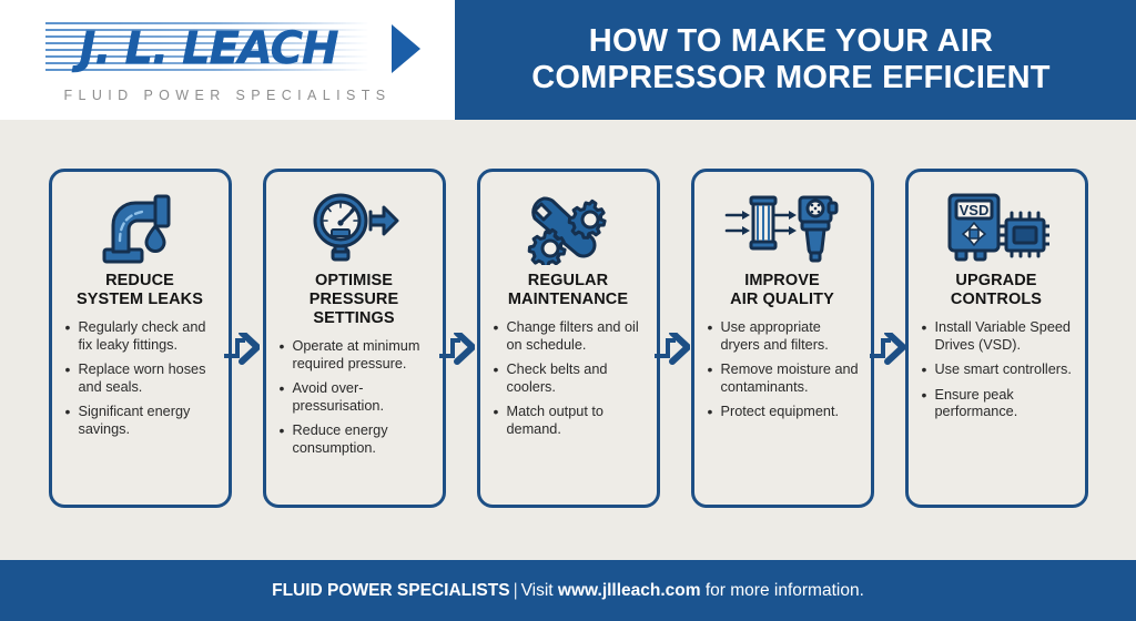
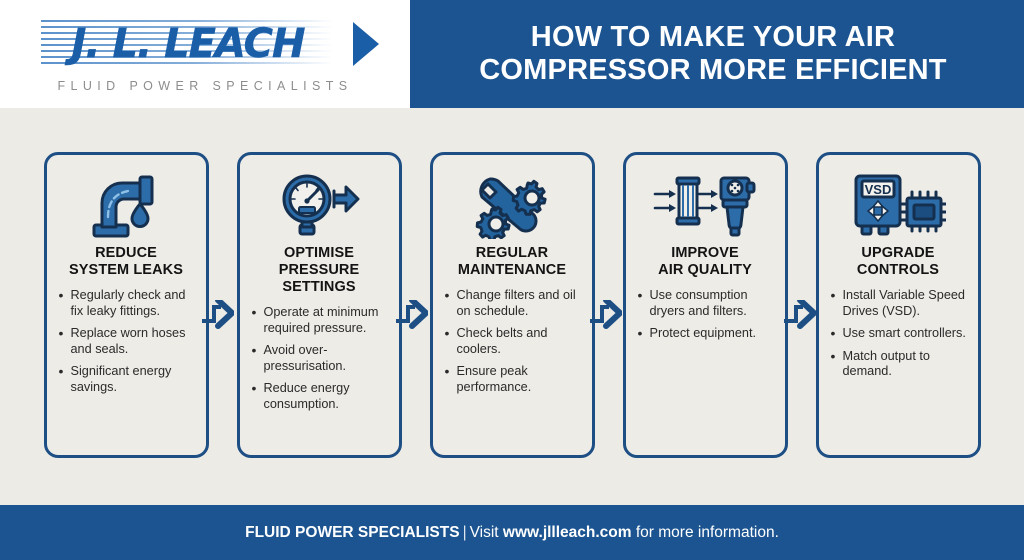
  J. L. LEACH
  FLUID POWER SPECIALISTS
  HOW TO MAKE YOUR AIR
  COMPRESSOR MORE EFFICIENT
  REDUCE
  SYSTEM LEAKS
  Regularly check and fix leaky fittings.
  Replace worn hoses and seals.
  Significant energy savings.
  OPTIMISE
  PRESSURE
  SETTINGS
  Operate at minimum required pressure.
  Avoid over-pressurisation.
  Reduce energy consumption.
  REGULAR
  MAINTENANCE
  Change filters and oil on schedule.
  Check belts and coolers.
- Match output to demand.
+ Ensure peak performance.
  IMPROVE
  AIR QUALITY
- Use appropriate dryers and filters.
+ Use consumption dryers and filters.
- Remove moisture and contaminants.
  Protect equipment.
  VSD
  UPGRADE
  CONTROLS
  Install Variable Speed Drives (VSD).
  Use smart controllers.
- Ensure peak performance.
+ Match output to demand.
  FLUID POWER SPECIALISTS | Visit www.jllleach.com for more information.
